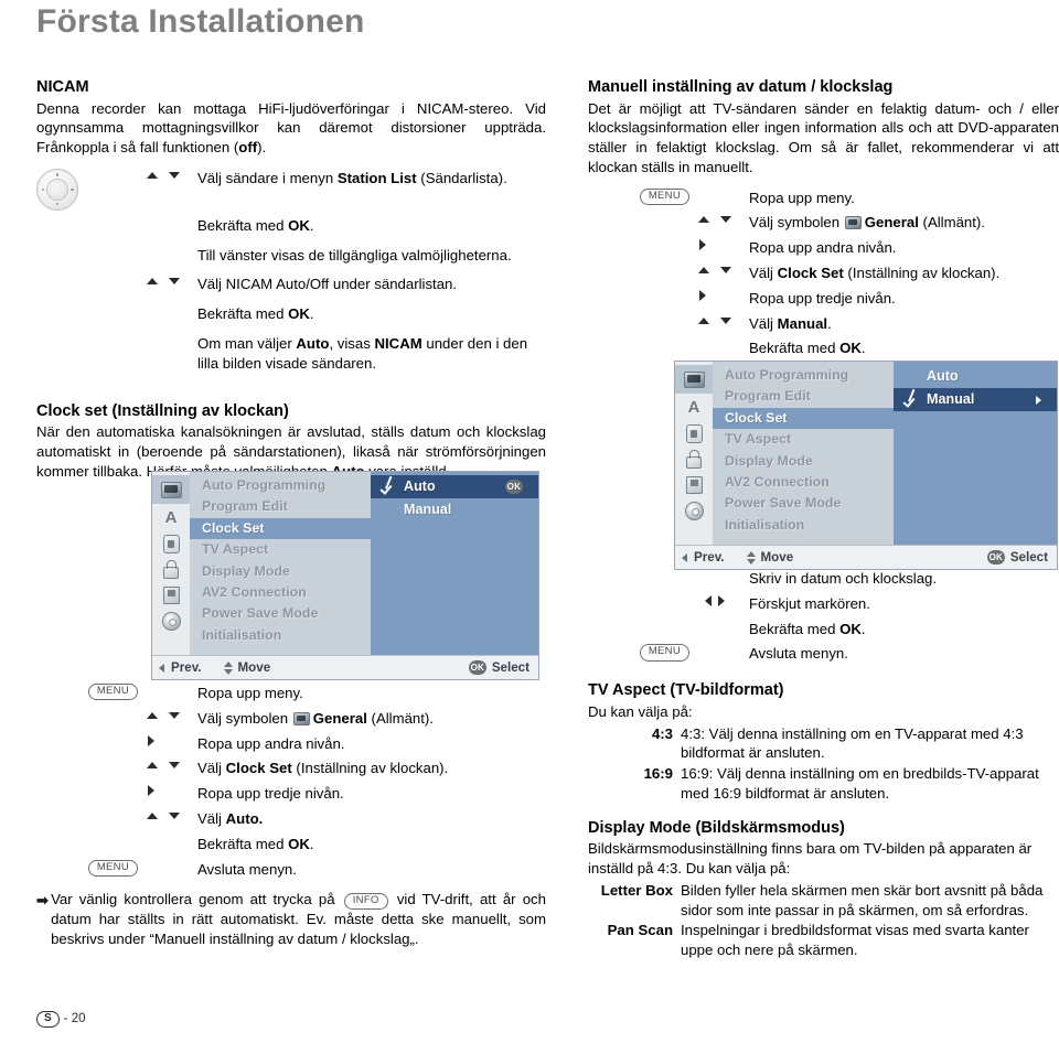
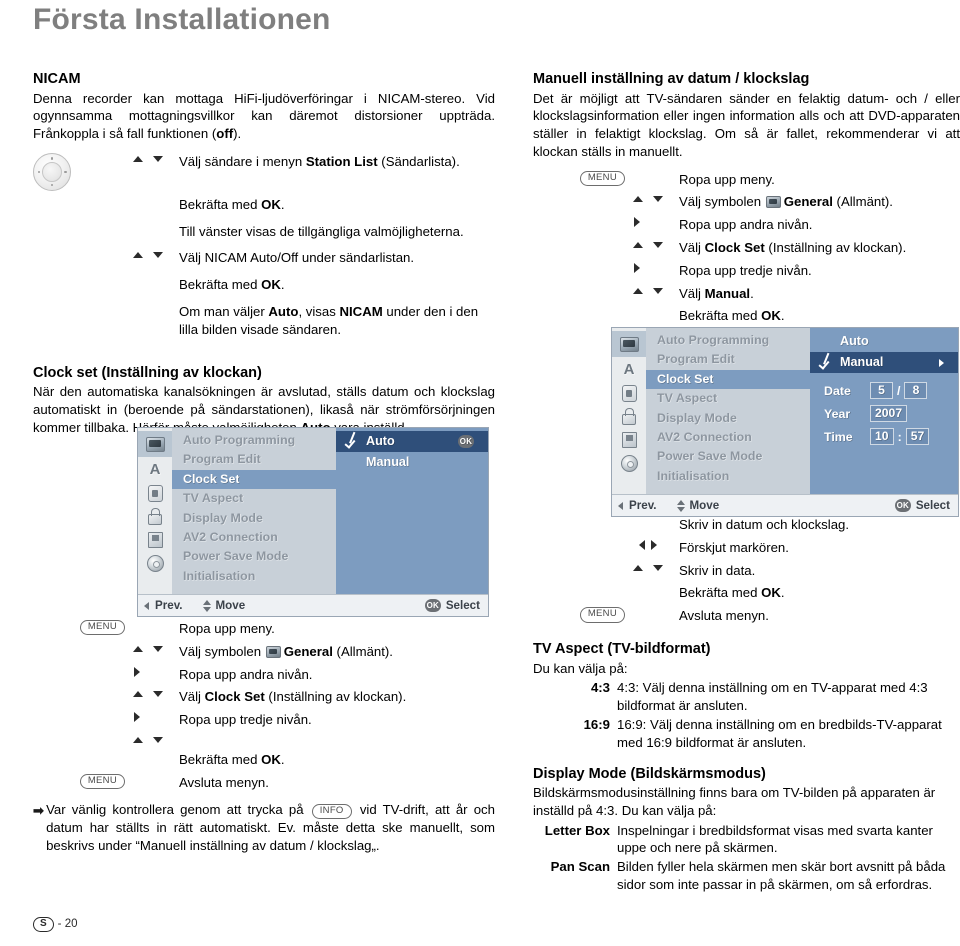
  Första Installationen
  NICAM
  Denna recorder kan mottaga HiFi-ljudöverföringar i NICAM-stereo. Vid ogynnsamma mottagningsvillkor kan däremot distorsioner uppträda. Frånkoppla i så fall funktionen (off).
  Välj sändare i menyn Station List (Sändarlista).
  Bekräfta med OK.
  Till vänster visas de tillgängliga valmöjligheterna.
  Välj NICAM Auto/Off under sändarlistan.
  Bekräfta med OK.
  Om man väljer Auto, visas NICAM under den i den lilla bilden visade sändaren.
  Clock set (Inställning av klockan)
  När den automatiska kanalsökningen är avslutad, ställs datum och klockslag automatiskt in (beroende på sändarstationen), likaså när strömförsörjningen kommer tillbaka.
  A
  Auto Programming
  Program Edit
  Clock Set
  TV Aspect
  Display Mode
  AV2 Connection
  Power Save Mode
  Initialisation
  Auto
  OK
  Manual
  Prev.
  Move
  OK
  Select
  MENU
  Ropa upp meny.
  Välj symbolen General (Allmänt).
  Ropa upp andra nivån.
  Välj Clock Set (Inställning av klockan).
  Ropa upp tredje nivån.
- Välj Auto.
  Bekräfta med OK.
  MENU
  Avsluta menyn.
  ➡
  Var vänlig kontrollera genom att trycka på INFO vid TV-drift, att år och datum har ställts in rätt automatiskt. Ev. måste detta ske manuellt, som beskrivs under “Manuell inställning av datum / klockslag„.
  Manuell inställning av datum / klockslag
  Det är möjligt att TV-sändaren sänder en felaktig datum- och / eller klockslagsinformation eller ingen information alls och att DVD-apparaten ställer in felaktigt klockslag. Om så är fallet, rekommenderar vi att klockan ställs in manuellt.
  MENU
  Ropa upp meny.
  Välj symbolen General (Allmänt).
  Ropa upp andra nivån.
  Välj Clock Set (Inställning av klockan).
  Ropa upp tredje nivån.
  Välj Manual.
  Bekräfta med OK.
  A
  Auto Programming
  Program Edit
  Clock Set
  TV Aspect
  Display Mode
  AV2 Connection
  Power Save Mode
  Initialisation
  Auto
  Manual
+ Date
+ 5
+ /
+ 8
+ Year
+ 2007
+ Time
+ 10
+ :
+ 57
  Prev.
  Move
  OK
  Select
  Skriv in datum och klockslag.
  Förskjut markören.
+ Skriv in data.
  Bekräfta med OK.
  MENU
  Avsluta menyn.
  TV Aspect (TV-bildformat)
  Du kan välja på:
  4:3
  4:3: Välj denna inställning om en TV-apparat med 4:3 bildformat är ansluten.
  16:9
  16:9: Välj denna inställning om en bredbilds-TV-apparat med 16:9 bildformat är ansluten.
  Display Mode (Bildskärmsmodus)
  Bildskärmsmodusinställning finns bara om TV-bilden på apparaten är inställd på 4:3. Du kan välja på:
  Letter Box
- Bilden fyller hela skärmen men skär bort avsnitt på båda sidor som inte passar in på skärmen, om så erfordras.
+ Inspelningar i bredbildsformat visas med svarta kanter uppe och nere på skärmen.
  Pan Scan
- Inspelningar i bredbildsformat visas med svarta kanter uppe och nere på skärmen.
+ Bilden fyller hela skärmen men skär bort avsnitt på båda sidor som inte passar in på skärmen, om så erfordras.
  S
  - 20
